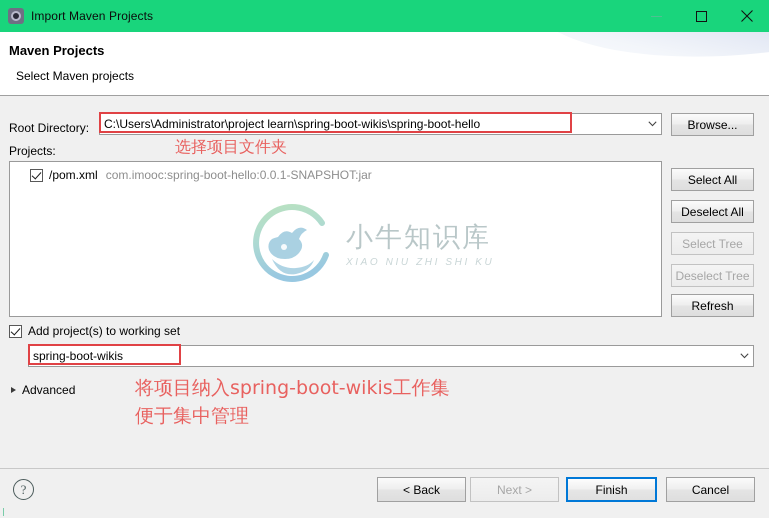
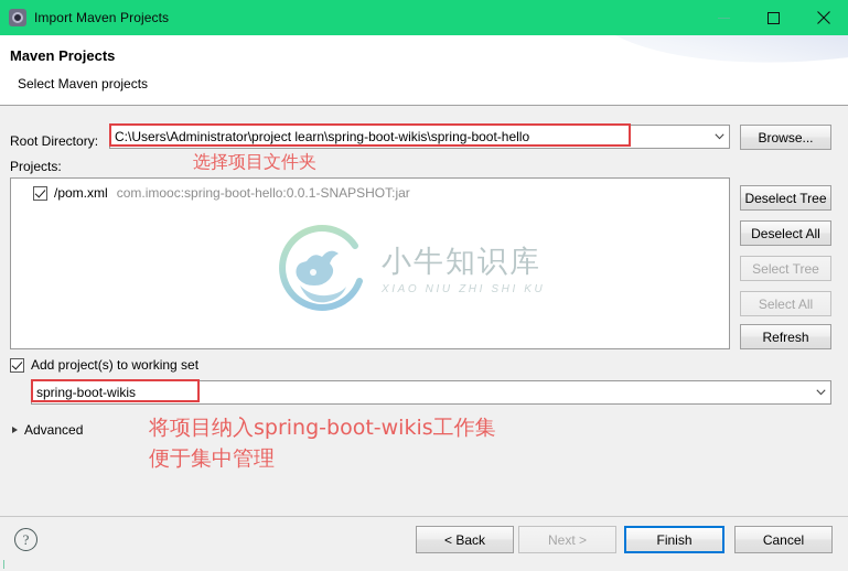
  Import Maven Projects
  Maven Projects
  Select Maven projects
  Root Directory:
  C:\Users\Administrator\project learn\spring-boot-wikis\spring-boot-hello
  Browse...
  选择项目文件夹
  Projects:
  /pom.xml
  com.imooc:spring-boot-hello:0.0.1-SNAPSHOT:jar
  小牛知识库
  XIAO NIU ZHI SHI KU
- Select All
+ Deselect Tree
  Deselect All
  Select Tree
- Deselect Tree
+ Select All
  Refresh
  Add project(s) to working set
  spring-boot-wikis
  Advanced
  将项目纳入spring-boot-wikis工作集
  便于集中管理
  ?
  < Back
  Next >
  Finish
  Cancel
